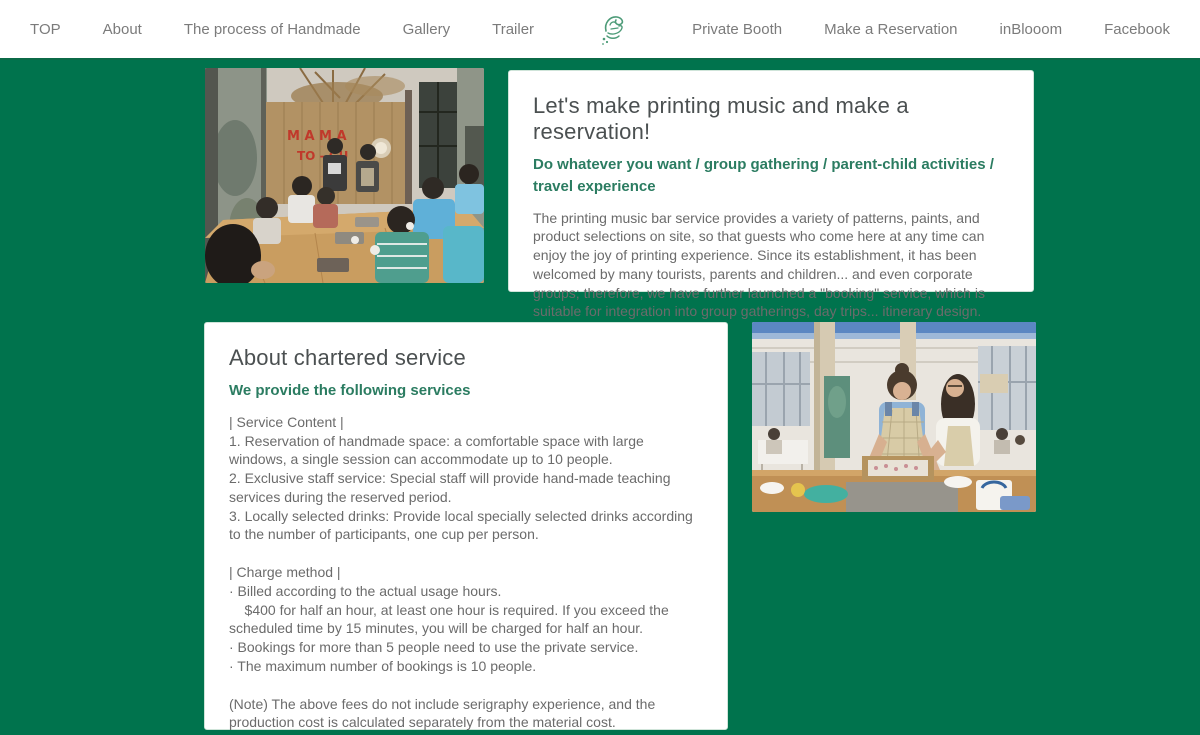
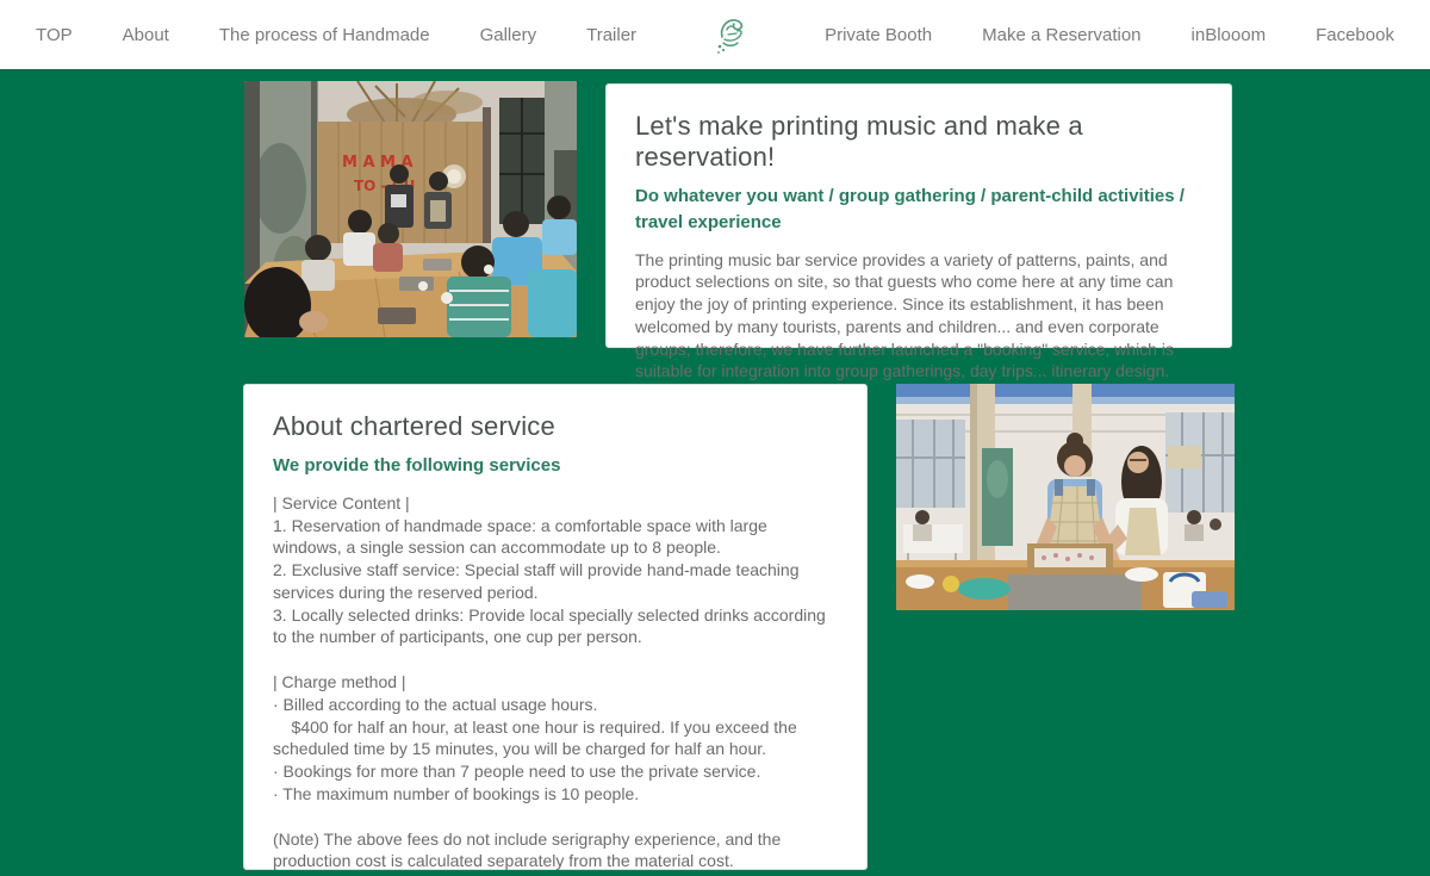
  TOP
  About
  The process of Handmade
  Gallery
  Trailer
  Private Booth
  Make a Reservation
  inBlooom
  Facebook
  M A M A
  Let's make printing music and make a reservation!
  Do whatever you want / group gathering / parent-child activities / travel experience
  The printing music bar service provides a variety of patterns, paints, and product selections on site, so that guests who come here at any time can enjoy the joy of printing experience. Since its establishment, it has been welcomed by many tourists, parents and children... and even corporate groups; therefore, we have further launched a "booking" service, which is suitable for integration into group gatherings, day trips... itinerary design.
  About chartered service
  We provide the following services
  | Service Content |
- 1. Reservation of handmade space: a comfortable space with large windows, a single session can accommodate up to 10 people.
+ 1. Reservation of handmade space: a comfortable space with large windows, a single session can accommodate up to 8 people.
  2. Exclusive staff service: Special staff will provide hand-made teaching services during the reserved period.
  3. Locally selected drinks: Provide local specially selected drinks according to the number of participants, one cup per person.
  | Charge method |
  · Billed according to the actual usage hours.
  $400 for half an hour, at least one hour is required. If you exceed the scheduled time by 15 minutes, you will be charged for half an hour.
- · Bookings for more than 5 people need to use the private service.
+ · Bookings for more than 7 people need to use the private service.
  · The maximum number of bookings is 10 people.
  (Note) The above fees do not include serigraphy experience, and the production cost is calculated separately from the material cost.
